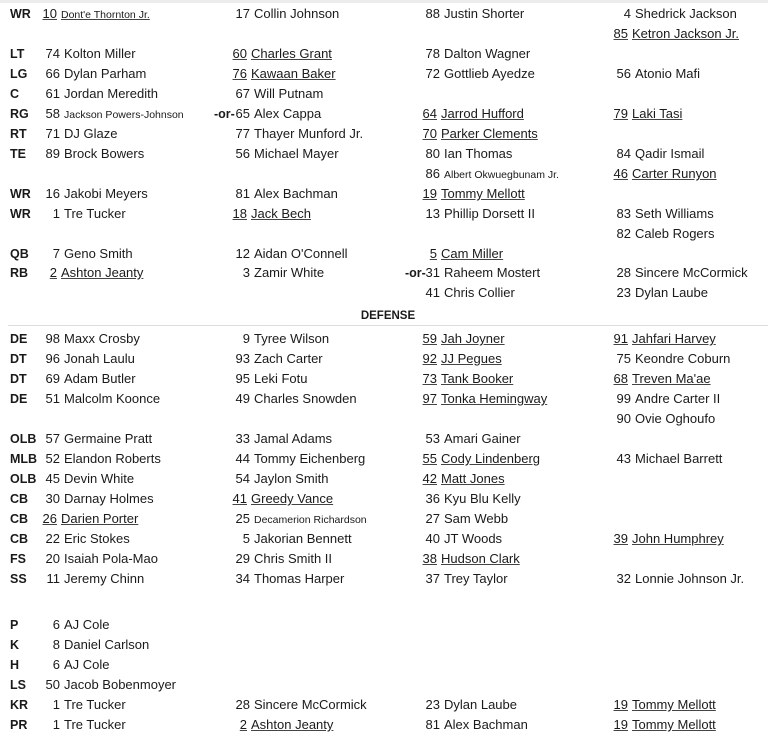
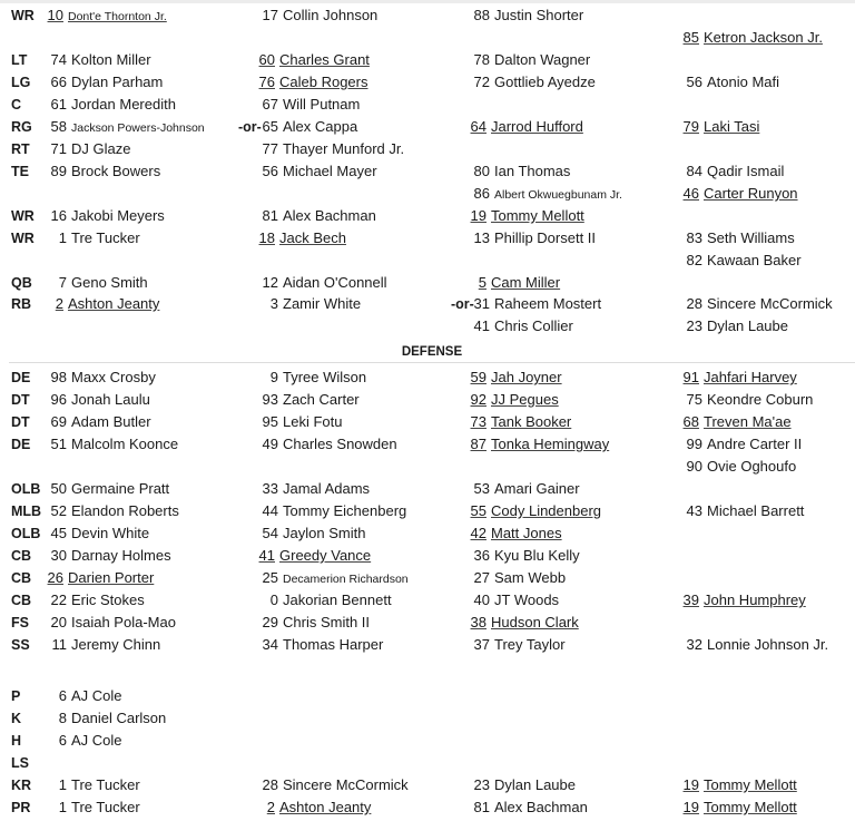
  WR
  10 Dont'e Thornton Jr.
  17 Collin Johnson
  88 Justin Shorter
- 4 Shedrick Jackson
  85 Ketron Jackson Jr.
  LT
  74 Kolton Miller
  60 Charles Grant
  78 Dalton Wagner
  LG
  66 Dylan Parham
- 76 Kawaan Baker
+ 76 Caleb Rogers
  72 Gottlieb Ayedze
  56 Atonio Mafi
  C
  61 Jordan Meredith
  67 Will Putnam
  RG
  -or-
  58 Jackson Powers-Johnson
  65 Alex Cappa
  64 Jarrod Hufford
  79 Laki Tasi
  RT
  71 DJ Glaze
  77 Thayer Munford Jr.
- 70 Parker Clements
  TE
  89 Brock Bowers
  56 Michael Mayer
  80 Ian Thomas
  84 Qadir Ismail
  86 Albert Okwuegbunam Jr.
  46 Carter Runyon
  WR
  16 Jakobi Meyers
  81 Alex Bachman
  19 Tommy Mellott
  WR
  1 Tre Tucker
  18 Jack Bech
  13 Phillip Dorsett II
  83 Seth Williams
- 82 Caleb Rogers
+ 82 Kawaan Baker
  QB
  7 Geno Smith
  12 Aidan O'Connell
  5 Cam Miller
  RB
  -or-
  2 Ashton Jeanty
  3 Zamir White
  31 Raheem Mostert
  28 Sincere McCormick
  41 Chris Collier
  23 Dylan Laube
  DEFENSE
  DE
  98 Maxx Crosby
  9 Tyree Wilson
  59 Jah Joyner
  91 Jahfari Harvey
  DT
  96 Jonah Laulu
  93 Zach Carter
  92 JJ Pegues
  75 Keondre Coburn
  DT
  69 Adam Butler
  95 Leki Fotu
  73 Tank Booker
  68 Treven Ma'ae
  DE
  51 Malcolm Koonce
  49 Charles Snowden
- 97 Tonka Hemingway
+ 87 Tonka Hemingway
  99 Andre Carter II
  90 Ovie Oghoufo
  OLB
- 57 Germaine Pratt
+ 50 Germaine Pratt
  33 Jamal Adams
  53 Amari Gainer
  MLB
  52 Elandon Roberts
  44 Tommy Eichenberg
  55 Cody Lindenberg
  43 Michael Barrett
  OLB
  45 Devin White
  54 Jaylon Smith
  42 Matt Jones
  CB
  30 Darnay Holmes
  41 Greedy Vance
  36 Kyu Blu Kelly
  CB
  26 Darien Porter
  25 Decamerion Richardson
  27 Sam Webb
  CB
  22 Eric Stokes
- 5 Jakorian Bennett
+ 0 Jakorian Bennett
  40 JT Woods
  39 John Humphrey
  FS
  20 Isaiah Pola-Mao
  29 Chris Smith II
  38 Hudson Clark
  SS
  11 Jeremy Chinn
  34 Thomas Harper
  37 Trey Taylor
  32 Lonnie Johnson Jr.
  P
  6 AJ Cole
  K
  8 Daniel Carlson
  H
  6 AJ Cole
  LS
- 50 Jacob Bobenmoyer
  KR
  1 Tre Tucker
  28 Sincere McCormick
  23 Dylan Laube
  19 Tommy Mellott
  PR
  1 Tre Tucker
  2 Ashton Jeanty
  81 Alex Bachman
  19 Tommy Mellott
